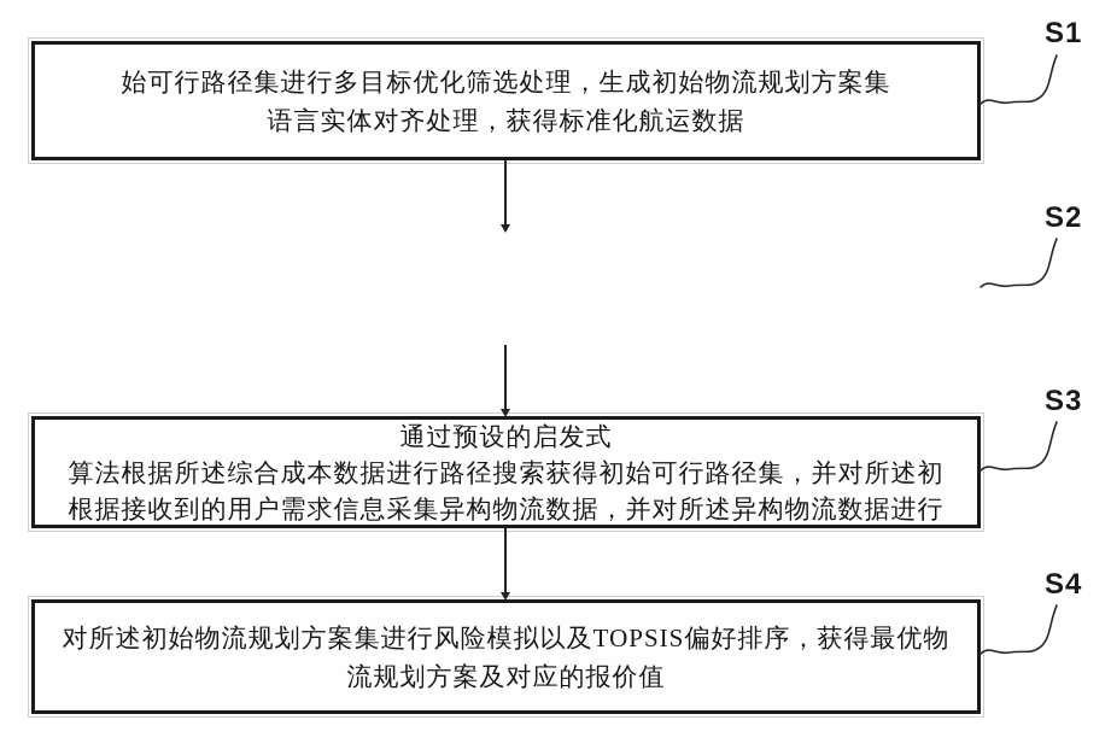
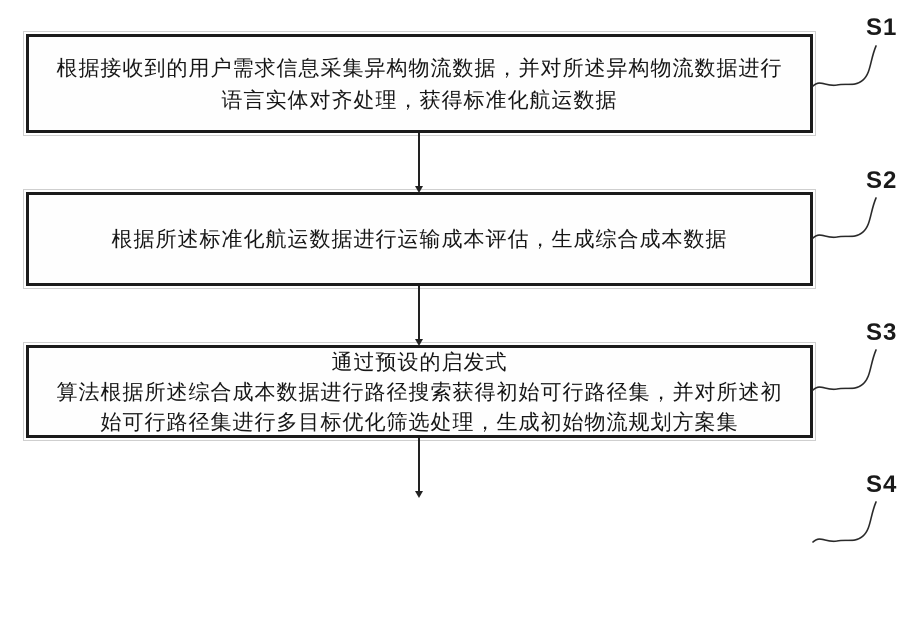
- 始可行路径集进行多目标优化筛选处理，生成初始物流规划方案集
+ 根据接收到的用户需求信息采集异构物流数据，并对所述异构物流数据进行
  语言实体对齐处理，获得标准化航运数据
+ 根据所述标准化航运数据进行运输成本评估，生成综合成本数据
  通过预设的启发式
  算法根据所述综合成本数据进行路径搜索获得初始可行路径集，并对所述初
- 根据接收到的用户需求信息采集异构物流数据，并对所述异构物流数据进行
+ 始可行路径集进行多目标优化筛选处理，生成初始物流规划方案集
- 对所述初始物流规划方案集进行风险模拟以及TOPSIS偏好排序，获得最优物
- 流规划方案及对应的报价值
  S1
  S2
  S3
  S4
